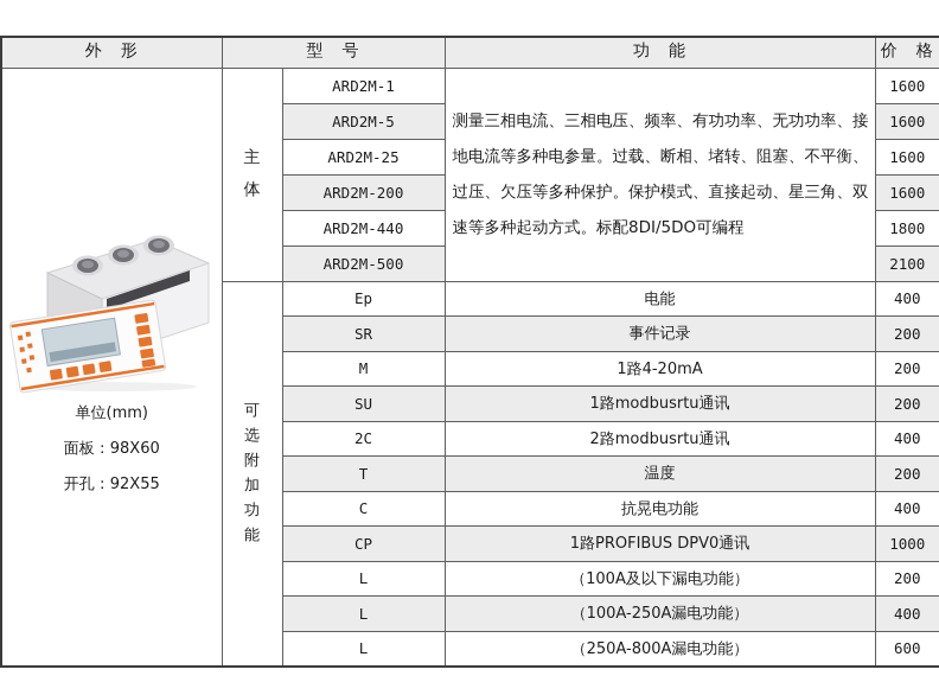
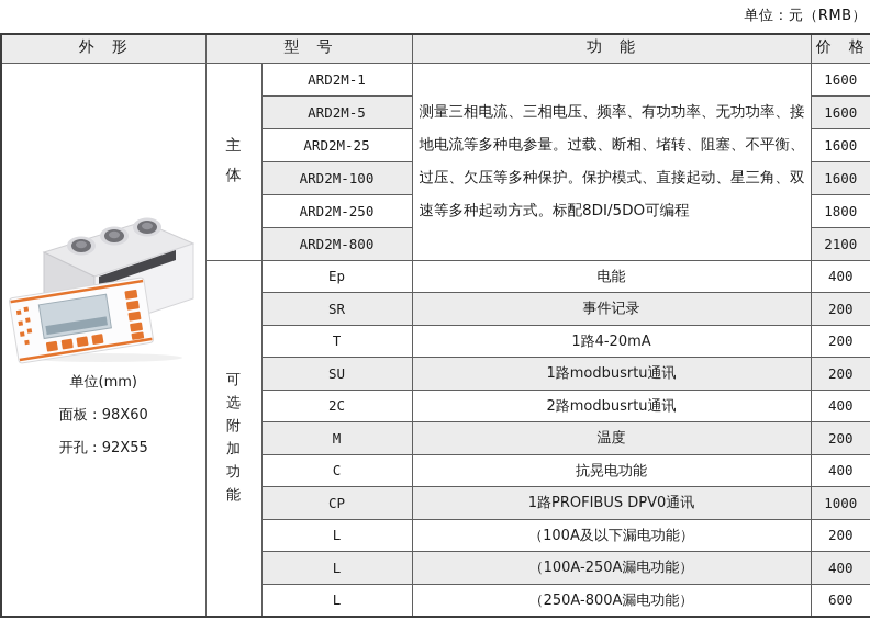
+ 单位：元（RMB）
  外 形	型 号	功 能	价 格
  单位(mm) 面板：98X60 开孔：92X55	主体	ARD2M-1	测量三相电流、三相电压、频率、有功功率、无功功率、接地电流等多种电参量。过载、断相、堵转、阻塞、不平衡、过压、欠压等多种保护。保护模式、直接起动、星三角、双速等多种起动方式。标配8DI/5DO可编程	1600
  ARD2M-5	1600
  ARD2M-25	1600
- ARD2M-200	1600
+ ARD2M-100	1600
- ARD2M-440	1800
+ ARD2M-250	1800
- ARD2M-500	2100
+ ARD2M-800	2100
  可选附加功能	Ep	电能	400
  SR	事件记录	200
- M	1路4-20mA	200
+ T	1路4-20mA	200
  SU	1路modbusrtu通讯	200
  2C	2路modbusrtu通讯	400
- T	温度	200
+ M	温度	200
  C	抗晃电功能	400
  CP	1路PROFIBUS DPV0通讯	1000
  L	（100A及以下漏电功能）	200
  L	（100A-250A漏电功能）	400
  L	（250A-800A漏电功能）	600
